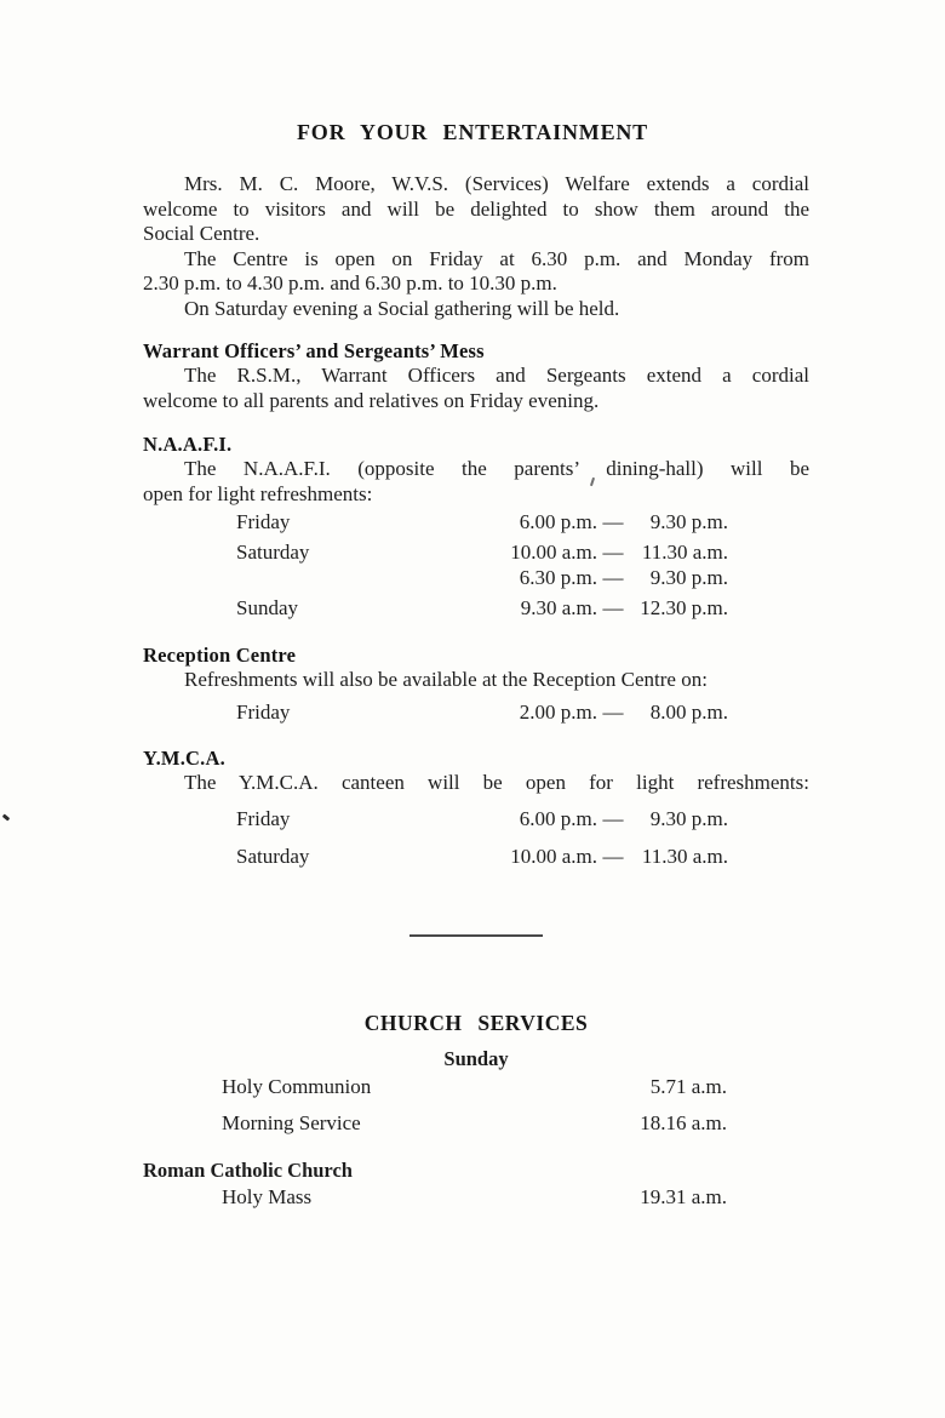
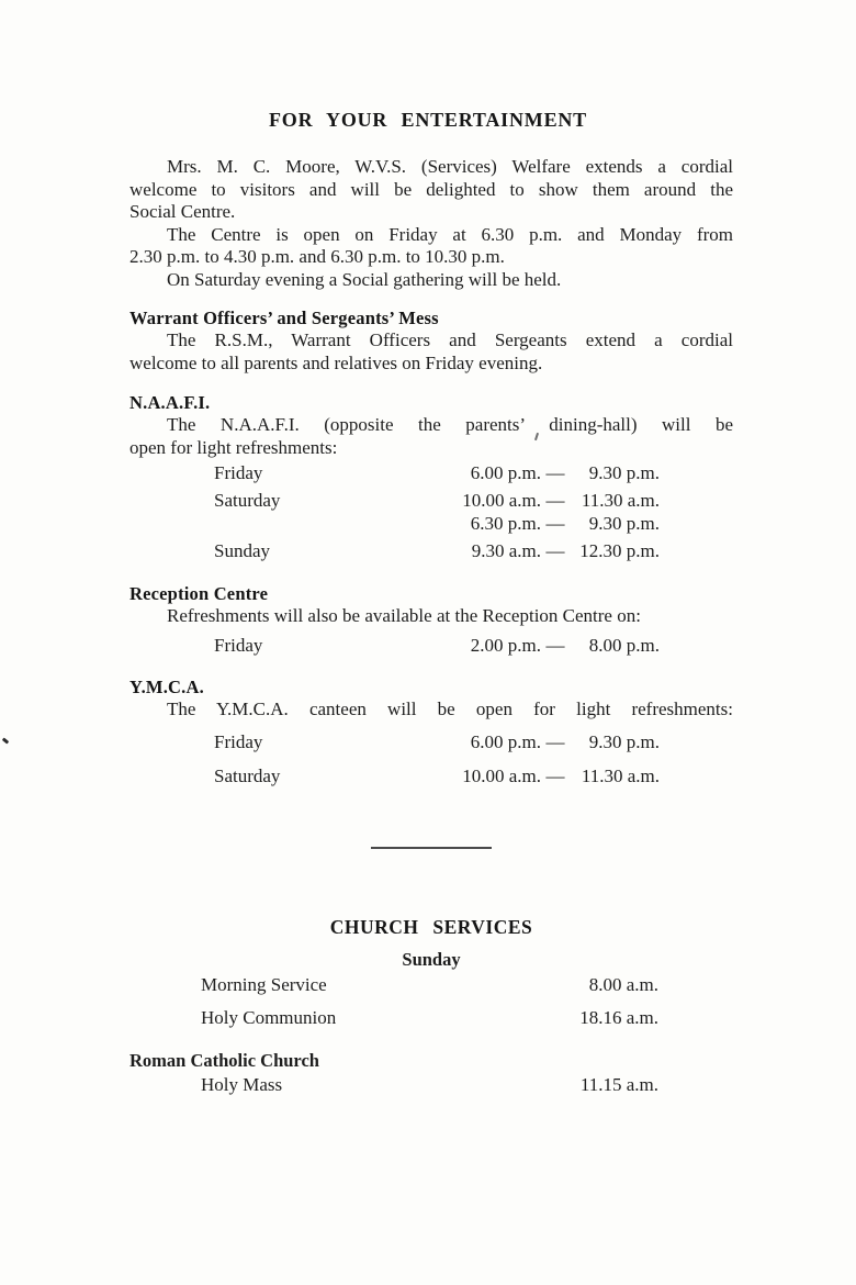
  FOR YOUR ENTERTAINMENT
  Mrs. M. C. Moore, W.V.S. (Services) Welfare extends a cordial
  welcome to visitors and will be delighted to show them around the
  Social Centre.
  The Centre is open on Friday at 6.30 p.m. and Monday from
  2.30 p.m. to 4.30 p.m. and 6.30 p.m. to 10.30 p.m.
  On Saturday evening a Social gathering will be held.
  Warrant Officers’ and Sergeants’ Mess
  The R.S.M., Warrant Officers and Sergeants extend a cordial
  welcome to all parents and relatives on Friday evening.
  N.A.A.F.I.
  The N.A.A.F.I. (opposite the parents’ dining-hall) will be
  open for light refreshments:
  Friday
  6.00 p.m.
  —
  9.30 p.m.
  Saturday
  10.00 a.m.
  —
  11.30 a.m.
  6.30 p.m.
  —
  9.30 p.m.
  Sunday
  9.30 a.m.
  —
  12.30 p.m.
  Reception Centre
  Refreshments will also be available at the Reception Centre on:
  Friday
  2.00 p.m.
  —
  8.00 p.m.
  Y.M.C.A.
  The Y.M.C.A. canteen will be open for light refreshments:
  Friday
  6.00 p.m.
  —
  9.30 p.m.
  Saturday
  10.00 a.m.
  —
  11.30 a.m.
  CHURCH SERVICES
  Sunday
- Holy Communion
+ Morning Service
- 5.71 a.m.
+ 8.00 a.m.
- Morning Service
+ Holy Communion
  18.16 a.m.
  Roman Catholic Church
  Holy Mass
- 19.31 a.m.
+ 11.15 a.m.
